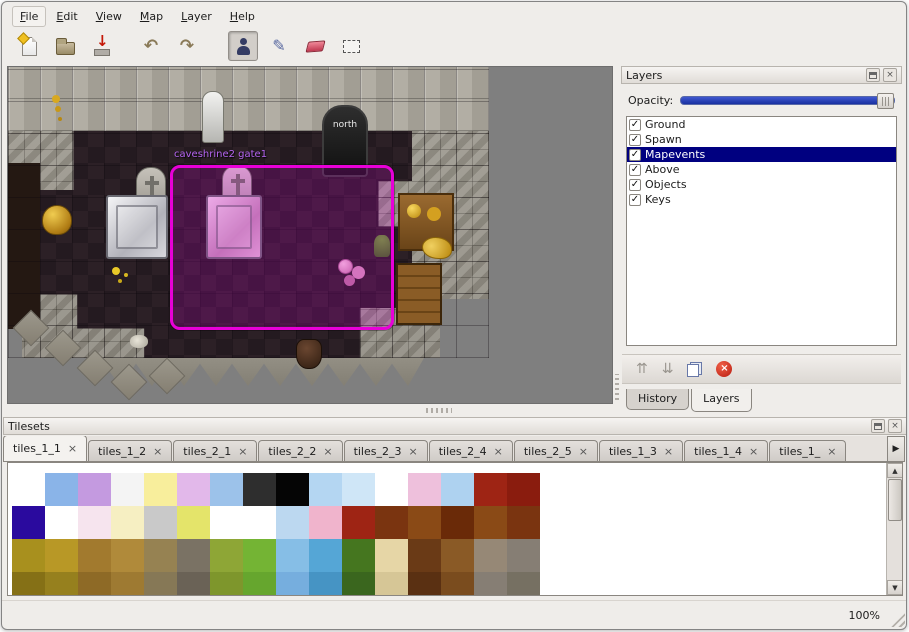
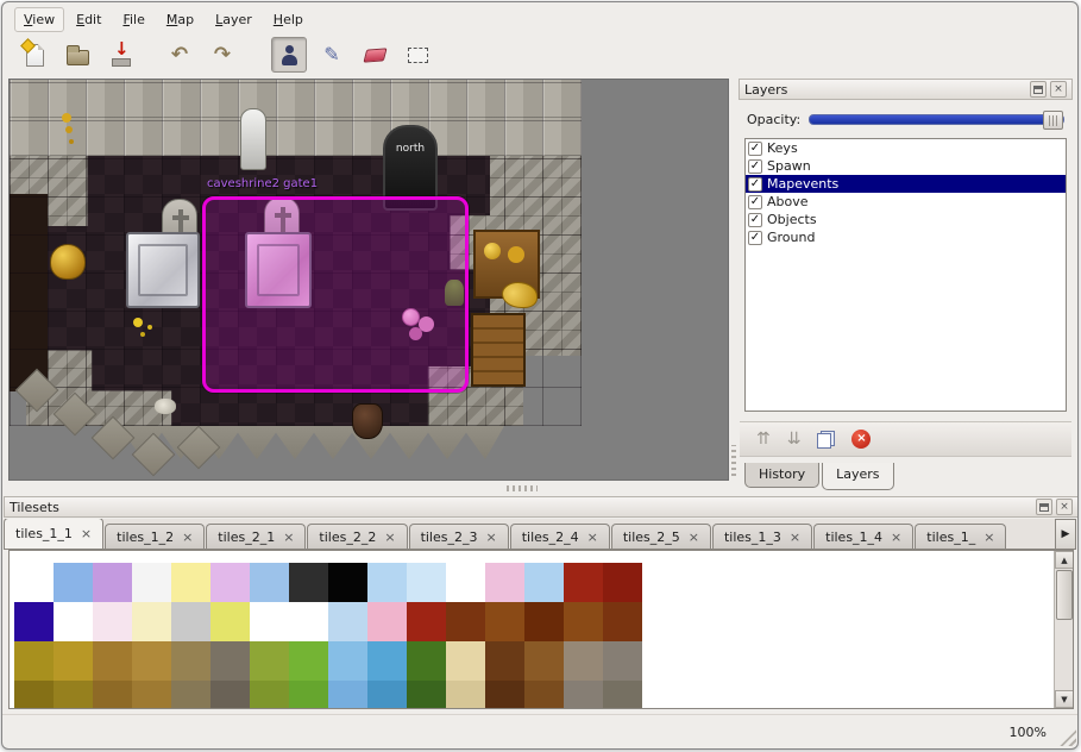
- File
+ View
  Edit
- View
+ File
  Map
  Layer
  Help
  ↓
  ↶
  ↷
  ✎
  north
  caveshrine2 gate1
  Layers
  ×
  Opacity:
  ✓
- Ground
+ Keys
  ✓
  Spawn
  ✓
  Mapevents
  ✓
  Above
  ✓
  Objects
  ✓
- Keys
+ Ground
  ⇈
  ⇊
  ×
  History
  Layers
  Tilesets
  ×
  tiles_1_1
  ×
  tiles_1_2
  ×
  tiles_2_1
  ×
  tiles_2_2
  ×
  tiles_2_3
  ×
  tiles_2_4
  ×
  tiles_2_5
  ×
  tiles_1_3
  ×
  tiles_1_4
  ×
  tiles_1_
  ×
  ▶
  ▲
  ▼
  100%
